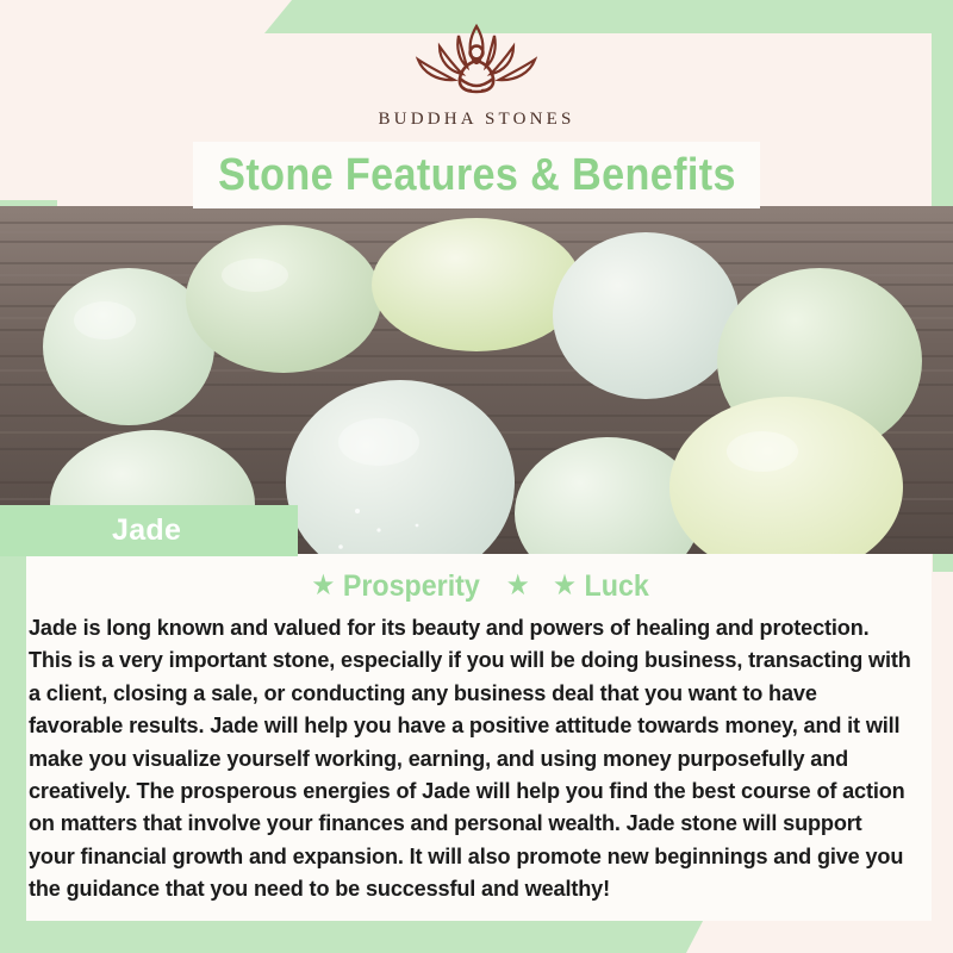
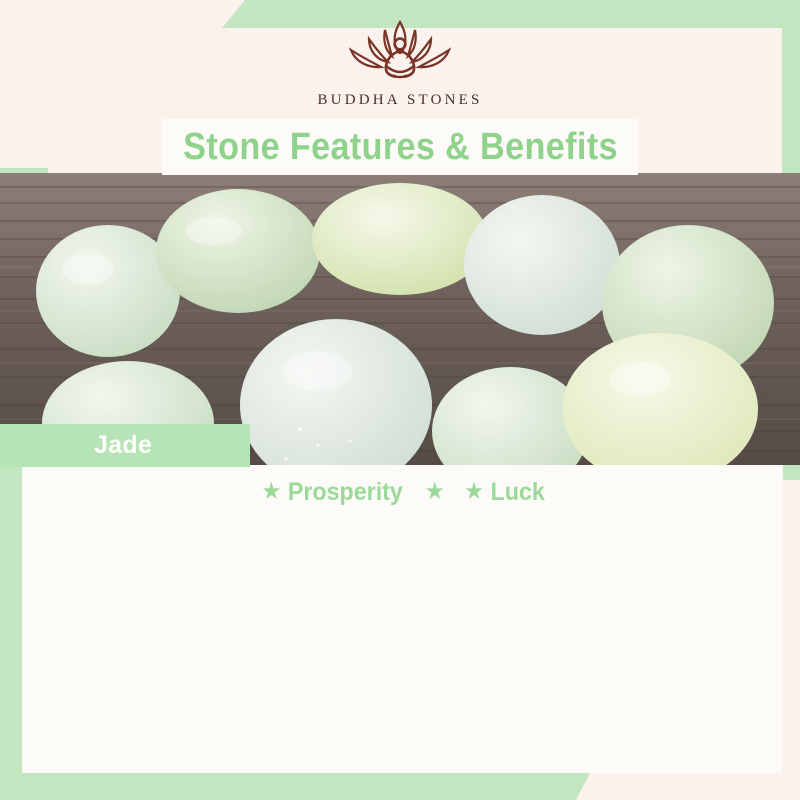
  BUDDHA STONES
  Stone Features & Benefits
  Jade
  ★
  Prosperity
  ★
  ★
  Luck
- Jade is long known and valued for its beauty and powers of healing and protection. This is a very important stone, especially if you will be doing business, transacting with a client, closing a sale, or conducting any business deal that you want to have favorable results. Jade will help you have a positive attitude towards money, and it will make you visualize yourself working, earning, and using money purposefully and creatively. The prosperous energies of Jade will help you find the best course of action on matters that involve your finances and personal wealth. Jade stone will support your financial growth and expansion. It will also promote new beginnings and give you the guidance that you need to be successful and wealthy!
